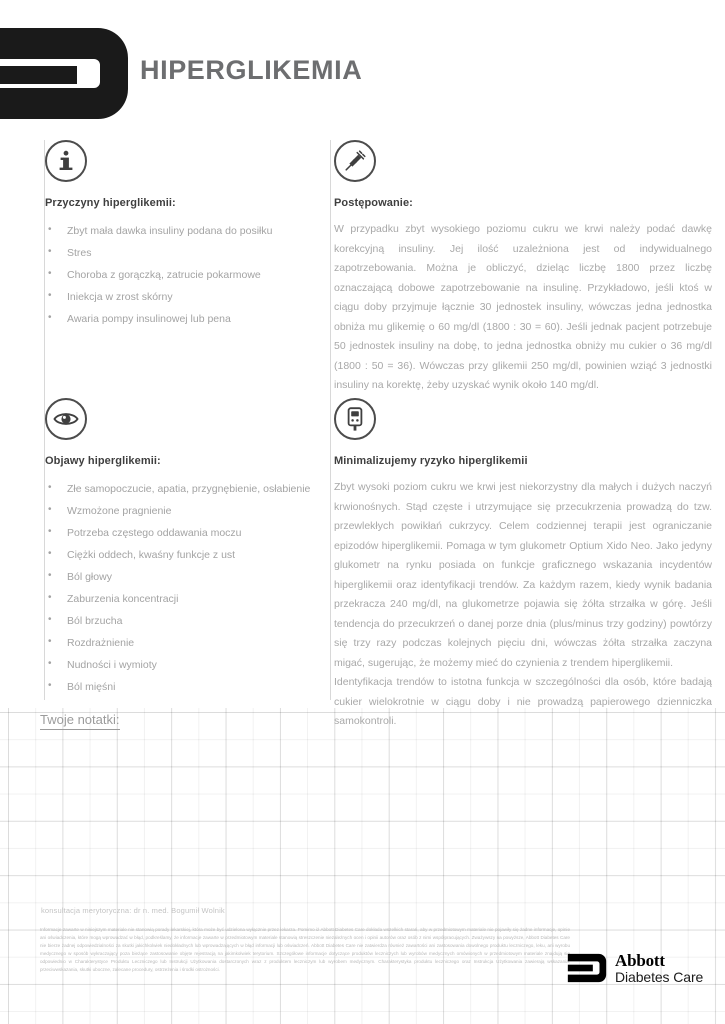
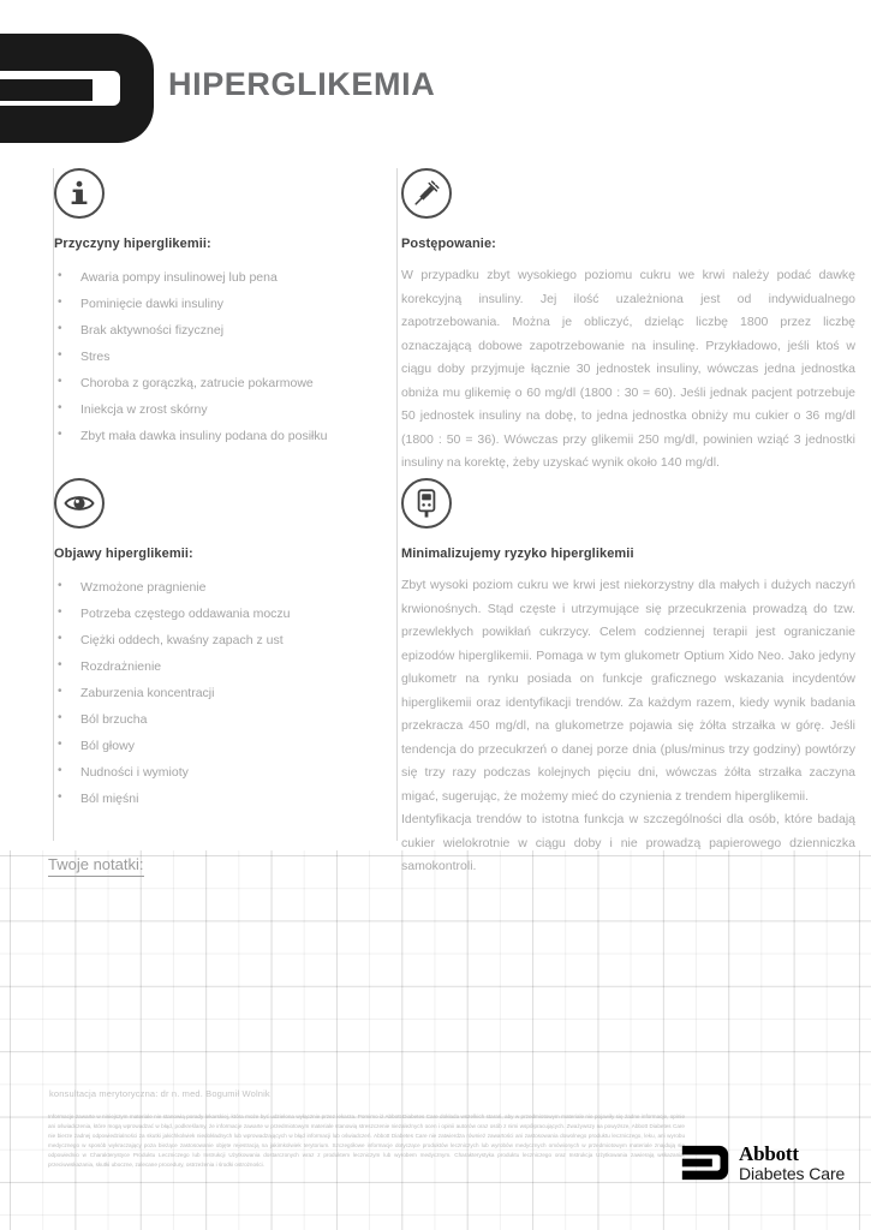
  HIPERGLIKEMIA
  Przyczyny hiperglikemii:
- Zbyt mała dawka insuliny podana do posiłku
+ Awaria pompy insulinowej lub pena
+ Pominięcie dawki insuliny
+ Brak aktywności fizycznej
  Stres
  Choroba z gorączką, zatrucie pokarmowe
  Iniekcja w zrost skórny
- Awaria pompy insulinowej lub pena
+ Zbyt mała dawka insuliny podana do posiłku
  Objawy hiperglikemii:
- Złe samopoczucie, apatia, przygnębienie, osłabienie
  Wzmożone pragnienie
  Potrzeba częstego oddawania moczu
- Ciężki oddech, kwaśny funkcje z ust
+ Ciężki oddech, kwaśny zapach z ust
- Ból głowy
+ Rozdrażnienie
  Zaburzenia koncentracji
  Ból brzucha
- Rozdrażnienie
+ Ból głowy
  Nudności i wymioty
  Ból mięśni
  Postępowanie:
  W przypadku zbyt wysokiego poziomu cukru we krwi należy podać dawkę korekcyjną insuliny. Jej ilość uzależniona jest od indywidualnego zapotrzebowania. Można je obliczyć, dzieląc liczbę 1800 przez liczbę oznaczającą dobowe zapotrzebowanie na insulinę. Przykładowo, jeśli ktoś w ciągu doby przyjmuje łącznie 30 jednostek insuliny, wówczas jedna jednostka obniża mu glikemię o 60 mg/dl (1800 : 30 = 60). Jeśli jednak pacjent potrzebuje 50 jednostek insuliny na dobę, to jedna jednostka obniży mu cukier o 36 mg/dl (1800 : 50 = 36). Wówczas przy glikemii 250 mg/dl, powinien wziąć 3 jednostki insuliny na korektę, żeby uzyskać wynik około 140 mg/dl.
  Minimalizujemy ryzyko hiperglikemii
- Zbyt wysoki poziom cukru we krwi jest niekorzystny dla małych i dużych naczyń krwionośnych. Stąd częste i utrzymujące się przecukrzenia prowadzą do tzw. przewlekłych powikłań cukrzycy. Celem codziennej terapii jest ograniczanie epizodów hiperglikemii. Pomaga w tym glukometr Optium Xido Neo. Jako jedyny glukometr na rynku posiada on funkcje graficznego wskazania incydentów hiperglikemii oraz identyfikacji trendów. Za każdym razem, kiedy wynik badania przekracza 240 mg/dl, na glukometrze pojawia się żółta strzałka w górę. Jeśli tendencja do przecukrzeń o danej porze dnia (plus/minus trzy godziny) powtórzy się trzy razy podczas kolejnych pięciu dni, wówczas żółta strzałka zaczyna migać, sugerując, że możemy mieć do czynienia z trendem hiperglikemii.
+ Zbyt wysoki poziom cukru we krwi jest niekorzystny dla małych i dużych naczyń krwionośnych. Stąd częste i utrzymujące się przecukrzenia prowadzą do tzw. przewlekłych powikłań cukrzycy. Celem codziennej terapii jest ograniczanie epizodów hiperglikemii. Pomaga w tym glukometr Optium Xido Neo. Jako jedyny glukometr na rynku posiada on funkcje graficznego wskazania incydentów hiperglikemii oraz identyfikacji trendów. Za każdym razem, kiedy wynik badania przekracza 450 mg/dl, na glukometrze pojawia się żółta strzałka w górę. Jeśli tendencja do przecukrzeń o danej porze dnia (plus/minus trzy godziny) powtórzy się trzy razy podczas kolejnych pięciu dni, wówczas żółta strzałka zaczyna migać, sugerując, że możemy mieć do czynienia z trendem hiperglikemii.
  Identyfikacja trendów to istotna funkcja w szczególności dla osób, które badają cukier wielokrotnie w ciągu doby i nie prowadzą papierowego dzienniczka samokontroli.
  Twoje notatki:
  konsultacja merytoryczna: dr n. med. Bogumił Wolnik
  Abbott
  Diabetes Care
